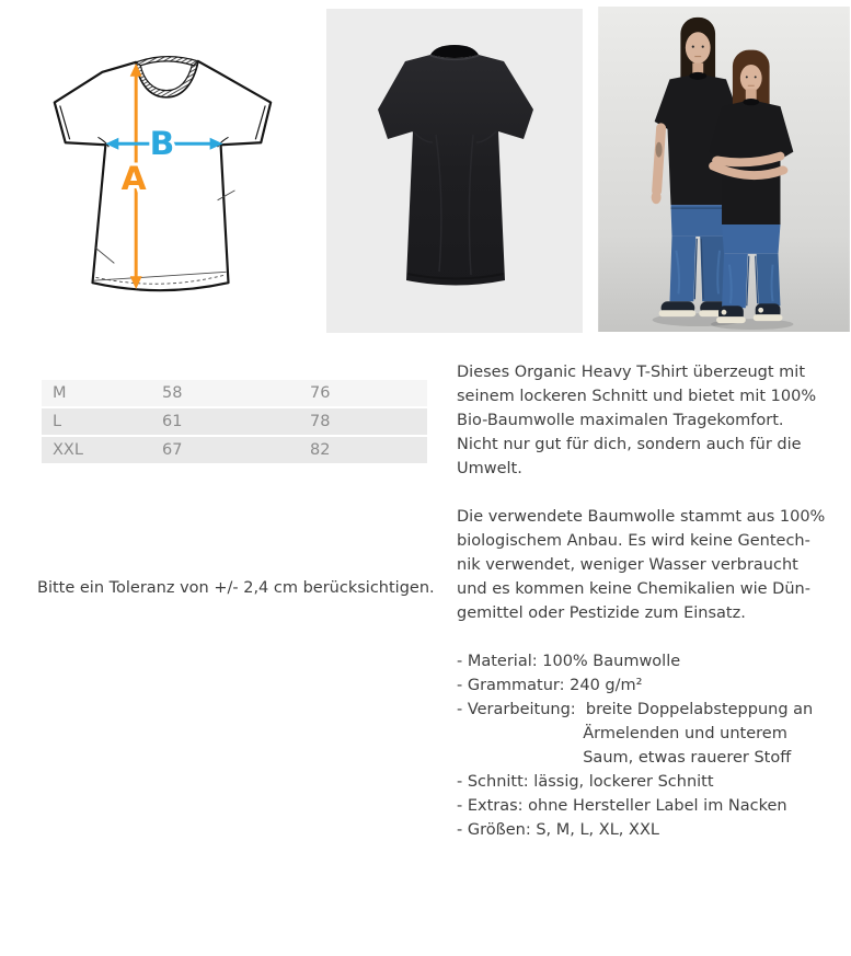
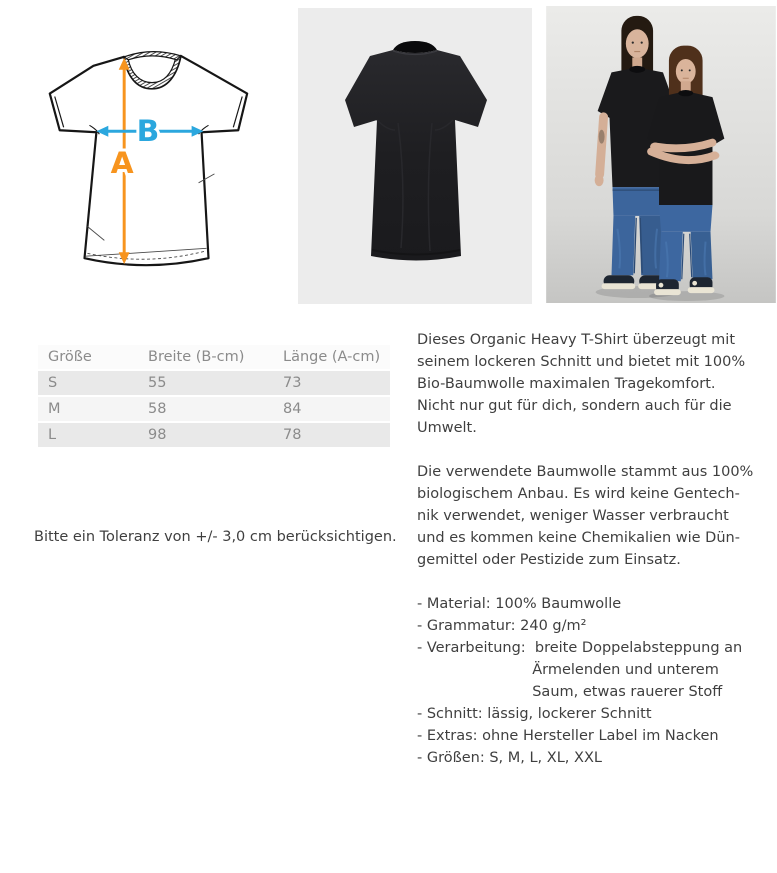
  B
  A
+ Größe	Breite (B-cm)	Länge (A-cm)
+ S	55	73
- M	58	76
+ M	58	84
- L	61	78
+ L	98	78
- XXL	67	82
- Bitte ein Toleranz von +/- 2,4 cm berücksichtigen.
+ Bitte ein Toleranz von +/- 3,0 cm berücksichtigen.
  Dieses Organic Heavy T-Shirt überzeugt mit
  seinem lockeren Schnitt und bietet mit 100%
  Bio-Baumwolle maximalen Tragekomfort.
  Nicht nur gut für dich, sondern auch für die
  Umwelt.
  Die verwendete Baumwolle stammt aus 100%
  biologischem Anbau. Es wird keine Gentech-
  nik verwendet, weniger Wasser verbraucht
  und es kommen keine Chemikalien wie Dün-
  gemittel oder Pestizide zum Einsatz.
  - Material: 100% Baumwolle
  - Grammatur: 240 g/m²
  - Verarbeitung: breite Doppelabsteppung an
  Ärmelenden und unterem
  Saum, etwas rauerer Stoff
  - Schnitt: lässig, lockerer Schnitt
  - Extras: ohne Hersteller Label im Nacken
  - Größen: S, M, L, XL, XXL
